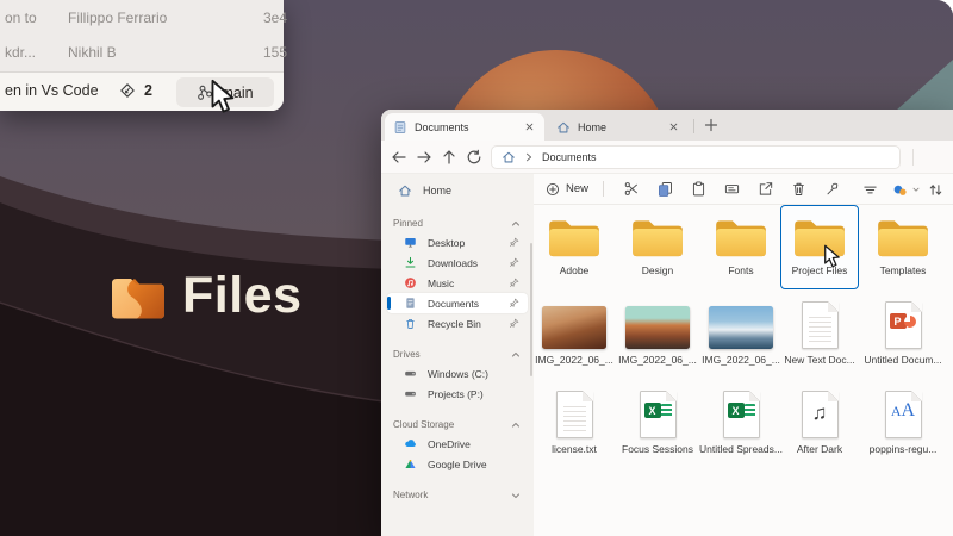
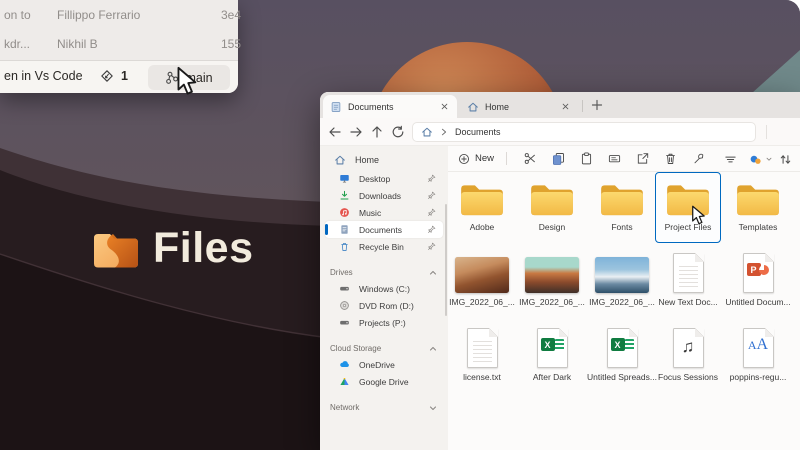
  Files
  on to
  Fillippo Ferrario
  3e4
  kdr...
  Nikhil B
  155
  en in Vs Code
- 2
+ 1
  ain
  Documents
  Home
  Documents
  Home
- Pinned
  Desktop
  Downloads
  Music
  Documents
  Recycle Bin
  Drives
  Windows (C:)
+ DVD Rom (D:)
  Projects (P:)
  Cloud Storage
  OneDrive
  Google Drive
  Network
  New
  Adobe
  Design
  Fonts
  Project Files
  Templates
  IMG_2022_06_...
  IMG_2022_06_...
  IMG_2022_06_...
  New Text Doc...
  P
  Untitled Docum...
  license.txt
  X
- Focus Sessions
+ After Dark
  X
  Untitled Spreads...
  ♫
- After Dark
+ Focus Sessions
  AA
  poppins-regu...
